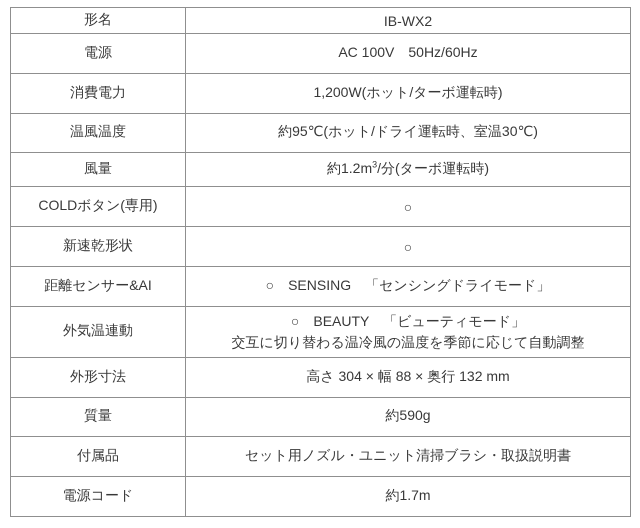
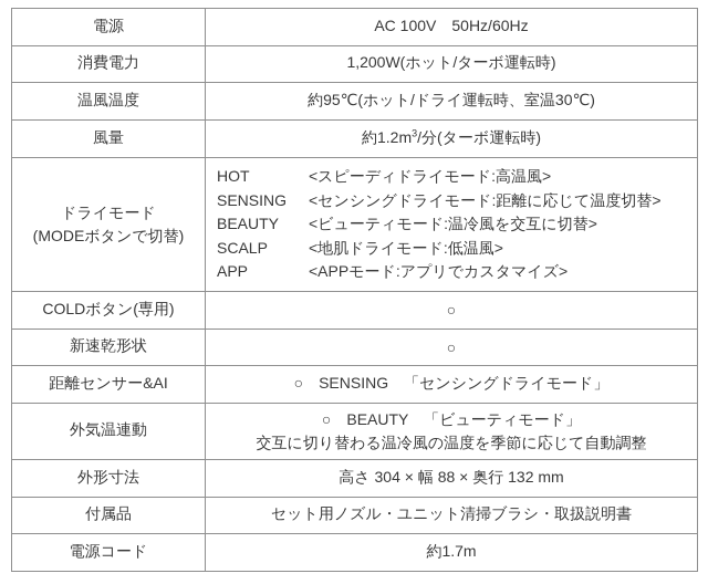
- 形名	IB-WX2
  電源	AC 100V 50Hz/60Hz
  消費電力	1,200W(ホット/ターボ運転時)
  温風温度	約95℃(ホット/ドライ運転時、室温30℃)
  風量	約1.2m3/分(ターボ運転時)
+ ドライモード (MODEボタンで切替)	HOT <スピーディドライモード:高温風> SENSING <センシングドライモード:距離に応じて温度切替> BEAUTY <ビューティモード:温冷風を交互に切替> SCALP <地肌ドライモード:低温風> APP <APPモード:アプリでカスタマイズ>
  COLDボタン(専用)	○
  新速乾形状	○
  距離センサー&AI	○ SENSING 「センシングドライモード」
  外気温連動	○ BEAUTY 「ビューティモード」 交互に切り替わる温冷風の温度を季節に応じて自動調整
  外形寸法	高さ 304 × 幅 88 × 奥行 132 mm
- 質量	約590g
  付属品	セット用ノズル・ユニット清掃ブラシ・取扱説明書
  電源コード	約1.7m
